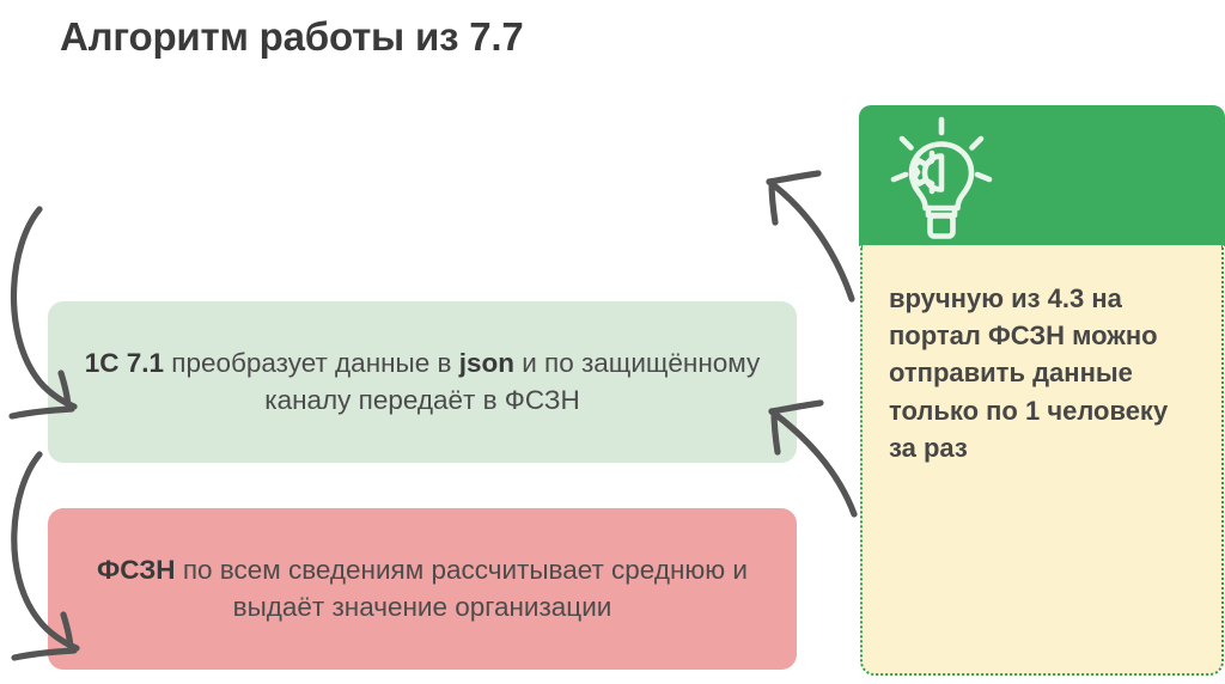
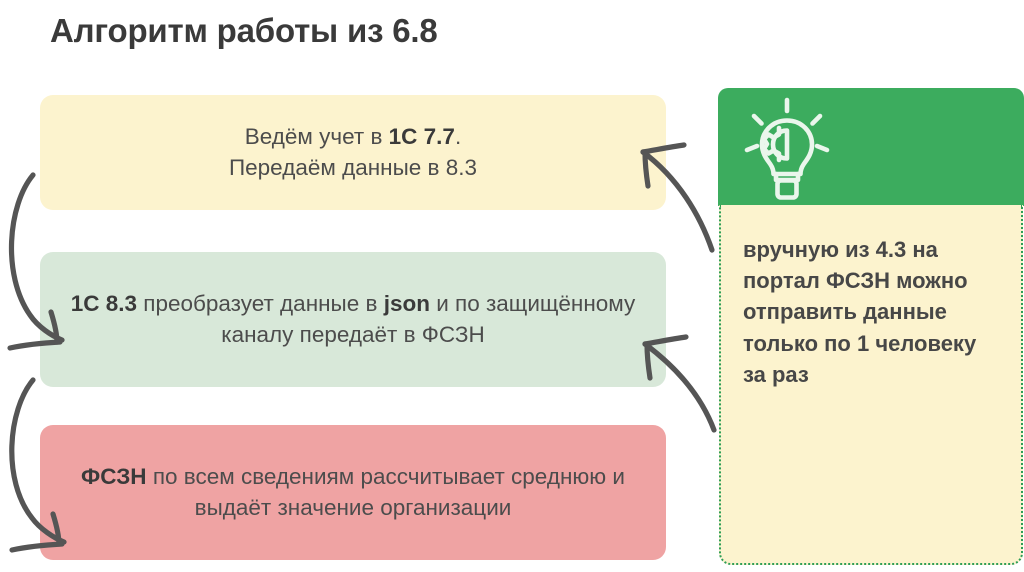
- Алгоритм работы из 7.7
+ Алгоритм работы из 6.8
+ Ведём учет в 1С 7.7.
+ Передаём данные в 8.3
- 1С 7.1 преобразует данные в json и по защищённому каналу передаёт в ФСЗН
+ 1С 8.3 преобразует данные в json и по защищённому каналу передаёт в ФСЗН
  ФСЗН по всем сведениям рассчитывает среднюю и выдаёт значение организации
  вручную из 4.3 на портал ФСЗН можно отправить данные только по 1 человеку за раз
